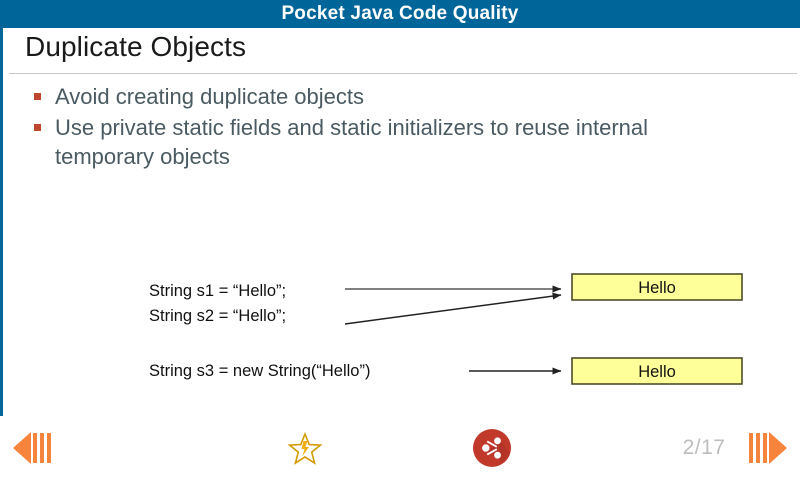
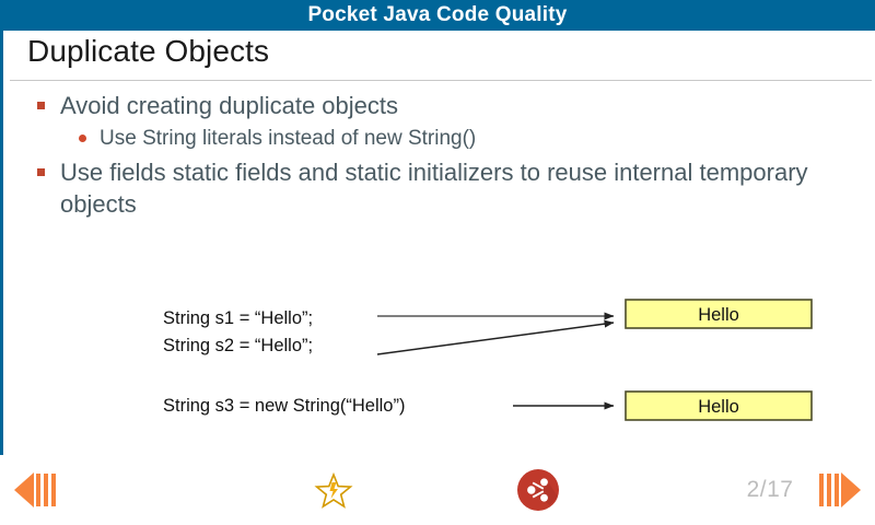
  Pocket Java Code Quality
  Duplicate Objects
  Avoid creating duplicate objects
+ Use String literals instead of new String()
- Use private static fields and static initializers to reuse internal temporary objects
+ Use fields static fields and static initializers to reuse internal temporary objects
  String s1 = “Hello”;
  String s2 = “Hello”;
  String s3 = new String(“Hello”)
  Hello
  Hello
  2/17
